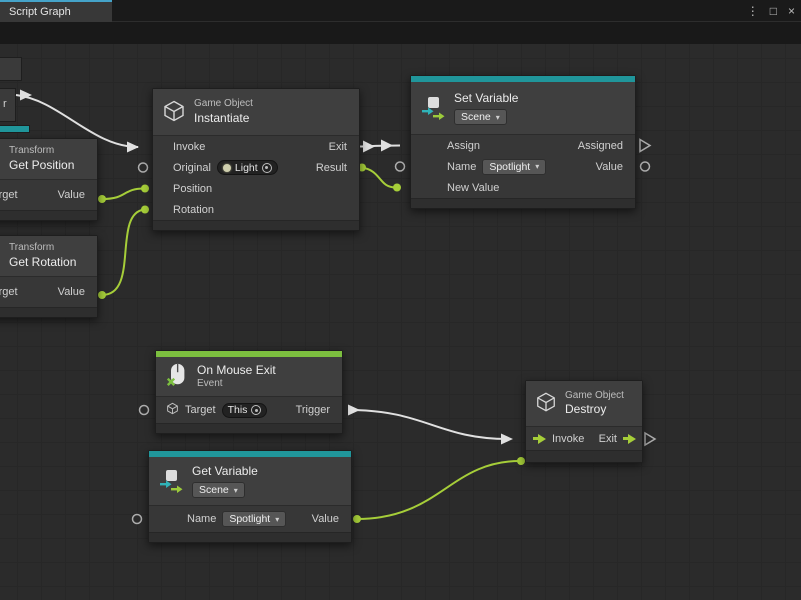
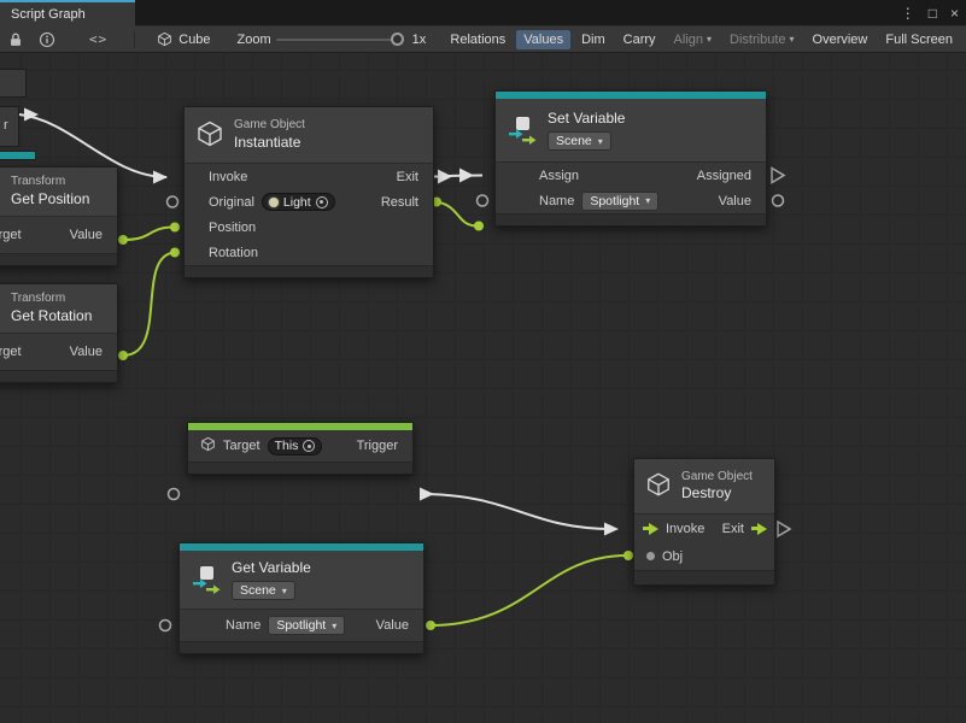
  Script Graph
  ⋮
  □
  ×
+ <>
+ Cube
+ Zoom
+ 1x
+ Relations
+ Values
+ Dim
+ Carry
+ Align ▾
+ Distribute ▾
+ Overview
+ Full Screen
  r
  Transform
  Get Position
  Value
  Transform
  Get Rotation
  Value
  Game Object
  Instantiate
  Invoke
  Exit
  Original
  Light
  Result
  Position
  Rotation
  Set Variable
  Scene
  ▾
  Assign
  Assigned
  Name
  Spotlight
  ▾
  Value
- New Value
- On Mouse Exit
- Event
  Target
  This
  Trigger
  Get Variable
  Scene
  ▾
  Name
  Spotlight
  ▾
  Value
  Game Object
  Destroy
  Invoke
  Exit
+ Obj
